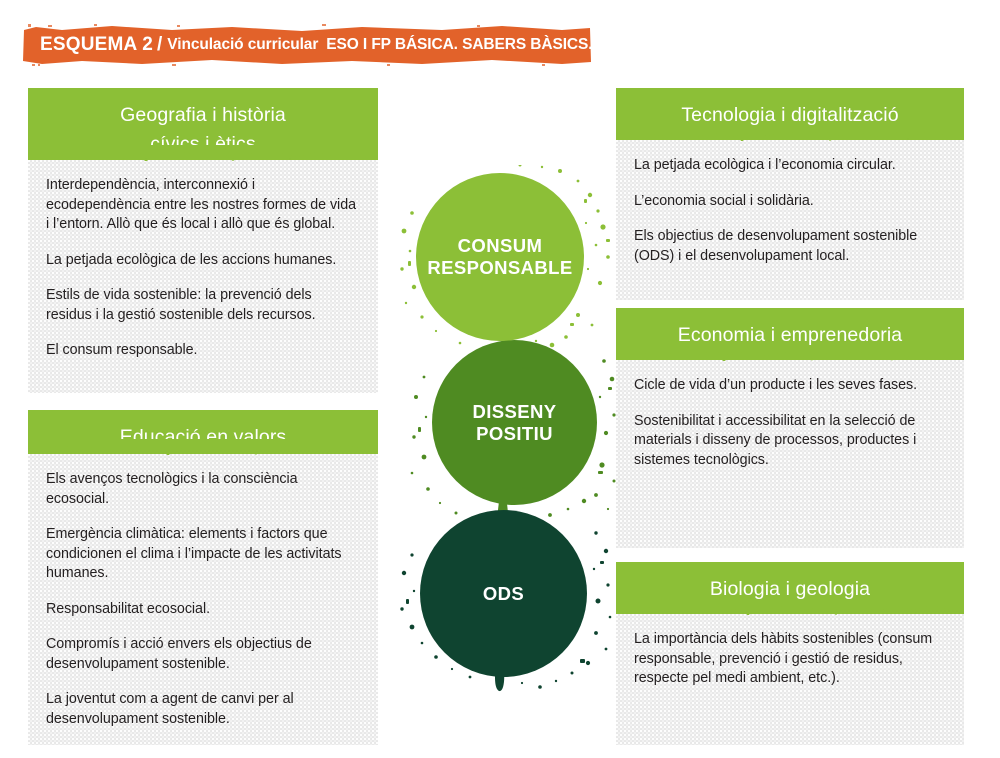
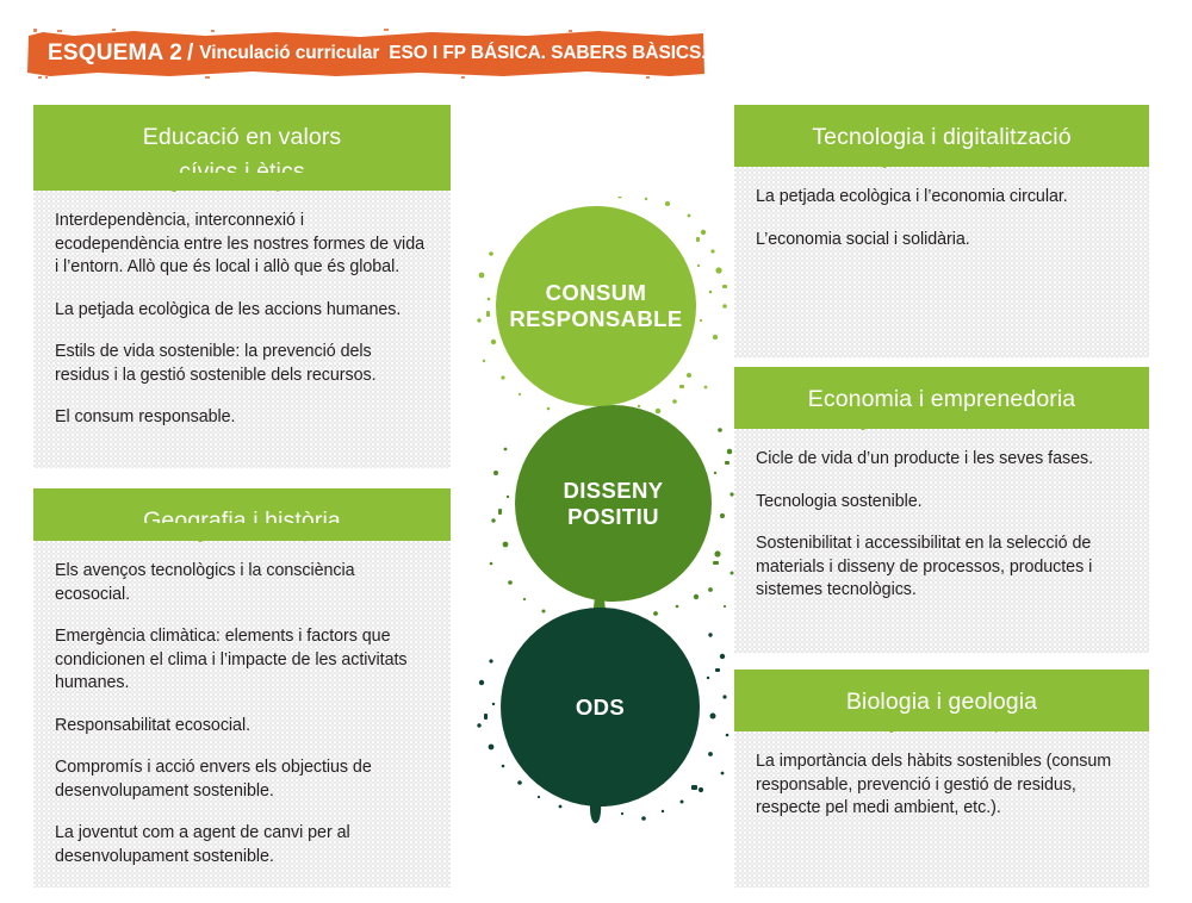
  ESQUEMA 2
  /
  Vinculació curricular
  ESO I FP BÁSICA. SABERS BÀSICS.
- Geografia i història
+ Educació en valors
  cívics i ètics
  Interdependència, interconnexió i ecodependència entre les nostres formes de vida i l’entorn. Allò que és local i allò que és global.
  La petjada ecològica de les accions humanes.
  Estils de vida sostenible: la prevenció dels residus i la gestió sostenible dels recursos.
  El consum responsable.
- Educació en valors
+ Geografia i història
  Els avenços tecnològics i la consciència ecosocial.
  Emergència climàtica: elements i factors que condicionen el clima i l’impacte de les activitats humanes.
  Responsabilitat ecosocial.
  Compromís i acció envers els objectius de desenvolupament sostenible.
  La joventut com a agent de canvi per al desenvolupament sostenible.
  CONSUM
  RESPONSABLE
  DISSENY
  POSITIU
  ODS
  Tecnologia i digitalització
  La petjada ecològica i l’economia circular.
  L’economia social i solidària.
- Els objectius de desenvolupament sostenible (ODS) i el desenvolupament local.
  Economia i emprenedoria
  Cicle de vida d’un producte i les seves fases.
+ Tecnologia sostenible.
  Sostenibilitat i accessibilitat en la selecció de materials i disseny de processos, productes i sistemes tecnològics.
  Biologia i geologia
  La importància dels hàbits sostenibles (consum responsable, prevenció i gestió de residus, respecte pel medi ambient, etc.).
